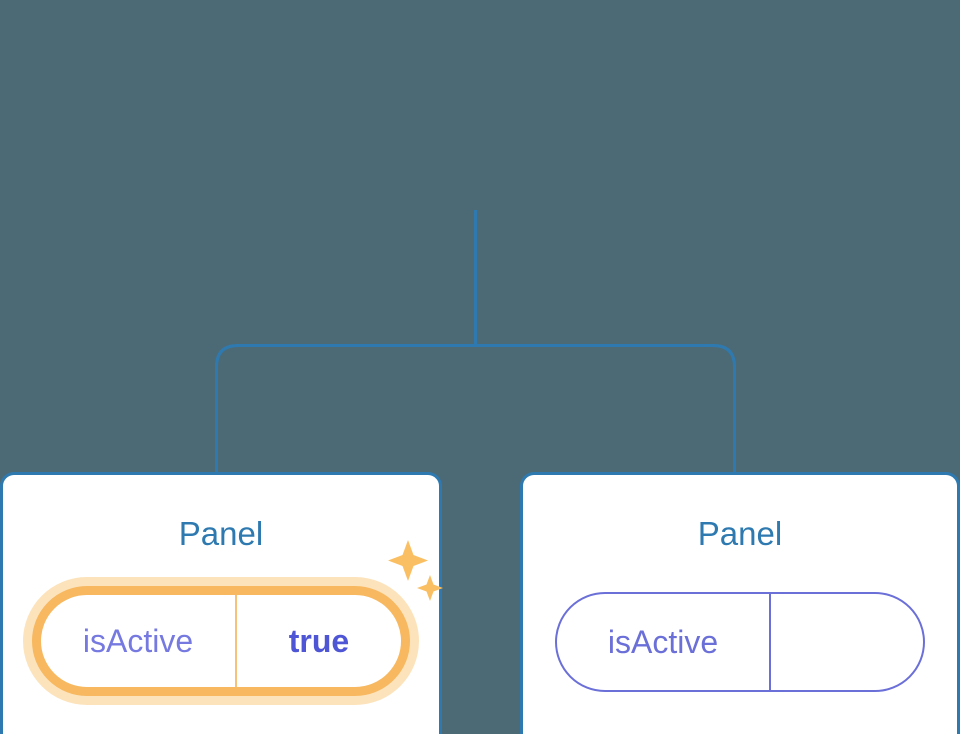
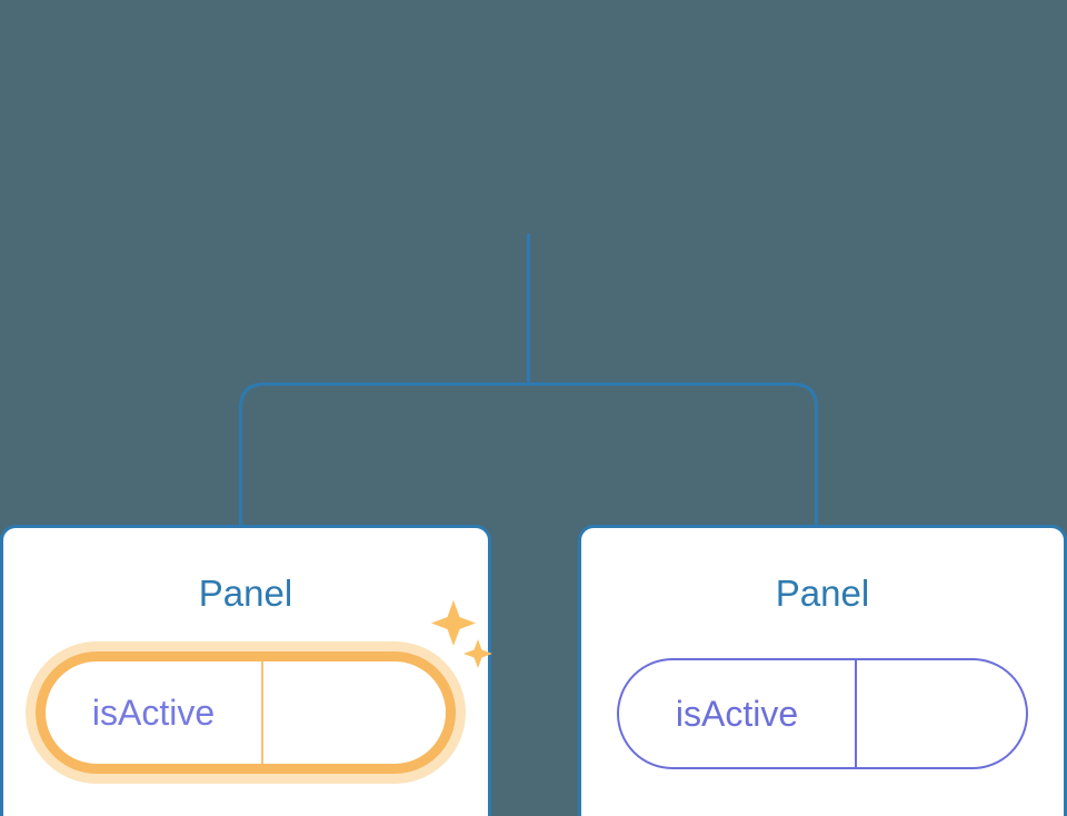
  Panel
  Panel
  isActive
- true
  isActive
